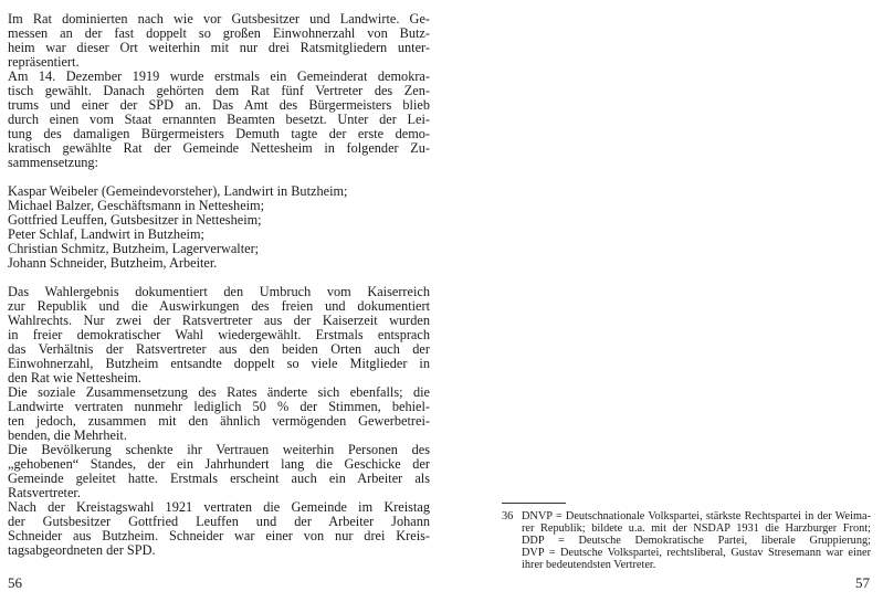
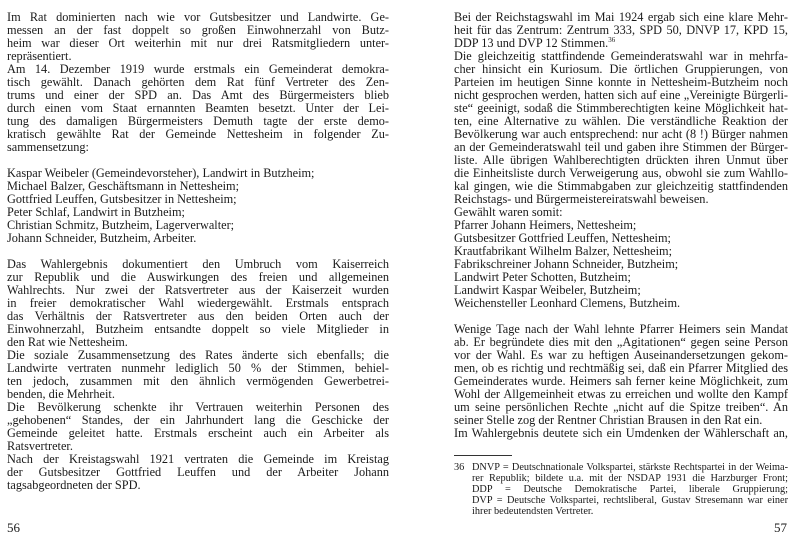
  Im Rat dominierten nach wie vor Gutsbesitzer und Landwirte. Ge-
  messen an der fast doppelt so großen Einwohnerzahl von Butz-
  heim war dieser Ort weiterhin mit nur drei Ratsmitgliedern unter-
  repräsentiert.
  Am 14. Dezember 1919 wurde erstmals ein Gemeinderat demokra-
  tisch gewählt. Danach gehörten dem Rat fünf Vertreter des Zen-
  trums und einer der SPD an. Das Amt des Bürgermeisters blieb
  durch einen vom Staat ernannten Beamten besetzt. Unter der Lei-
  tung des damaligen Bürgermeisters Demuth tagte der erste demo-
  kratisch gewählte Rat der Gemeinde Nettesheim in folgender Zu-
  sammensetzung:
  Kaspar Weibeler (Gemeindevorsteher), Landwirt in Butzheim;
  Michael Balzer, Geschäftsmann in Nettesheim;
  Gottfried Leuffen, Gutsbesitzer in Nettesheim;
  Peter Schlaf, Landwirt in Butzheim;
  Christian Schmitz, Butzheim, Lagerverwalter;
  Johann Schneider, Butzheim, Arbeiter.
  Das Wahlergebnis dokumentiert den Umbruch vom Kaiserreich
- zur Republik und die Auswirkungen des freien und dokumentiert
+ zur Republik und die Auswirkungen des freien und allgemeinen
  Wahlrechts. Nur zwei der Ratsvertreter aus der Kaiserzeit wurden
  in freier demokratischer Wahl wiedergewählt. Erstmals entsprach
  das Verhältnis der Ratsvertreter aus den beiden Orten auch der
  Einwohnerzahl, Butzheim entsandte doppelt so viele Mitglieder in
  den Rat wie Nettesheim.
  Die soziale Zusammensetzung des Rates änderte sich ebenfalls; die
  Landwirte vertraten nunmehr lediglich 50 % der Stimmen, behiel-
  ten jedoch, zusammen mit den ähnlich vermögenden Gewerbetrei-
  benden, die Mehrheit.
  Die Bevölkerung schenkte ihr Vertrauen weiterhin Personen des
  „gehobenen“ Standes, der ein Jahrhundert lang die Geschicke der
  Gemeinde geleitet hatte. Erstmals erscheint auch ein Arbeiter als
  Ratsvertreter.
  Nach der Kreistagswahl 1921 vertraten die Gemeinde im Kreistag
  der Gutsbesitzer Gottfried Leuffen und der Arbeiter Johann
- Schneider aus Butzheim. Schneider war einer von nur drei Kreis-
  tagsabgeordneten der SPD.
  56
+ Bei der Reichstagswahl im Mai 1924 ergab sich eine klare Mehr-
+ heit für das Zentrum: Zentrum 333, SPD 50, DNVP 17, KPD 15,
+ DDP 13 und DVP 12 Stimmen.36
+ Die gleichzeitig stattfindende Gemeinderatswahl war in mehrfa-
+ cher hinsicht ein Kuriosum. Die örtlichen Gruppierungen, von
+ Parteien im heutigen Sinne konnte in Nettesheim-Butzheim noch
+ nicht gesprochen werden, hatten sich auf eine „Vereinigte Bürgerli-
+ ste“ geeinigt, sodaß die Stimmberechtigten keine Möglichkeit hat-
+ ten, eine Alternative zu wählen. Die verständliche Reaktion der
+ Bevölkerung war auch entsprechend: nur acht (8 !) Bürger nahmen
+ an der Gemeinderatswahl teil und gaben ihre Stimmen der Bürger-
+ liste. Alle übrigen Wahlberechtigten drückten ihren Unmut über
+ die Einheitsliste durch Verweigerung aus, obwohl sie zum Wahllo-
+ kal gingen, wie die Stimmabgaben zur gleichzeitig stattfindenden
+ Reichstags- und Bürgermeistereiratswahl beweisen.
+ Gewählt waren somit:
+ Pfarrer Johann Heimers, Nettesheim;
+ Gutsbesitzer Gottfried Leuffen, Nettesheim;
+ Krautfabrikant Wilhelm Balzer, Nettesheim;
+ Fabrikschreiner Johann Schneider, Butzheim;
+ Landwirt Peter Schotten, Butzheim;
+ Landwirt Kaspar Weibeler, Butzheim;
+ Weichensteller Leonhard Clemens, Butzheim.
+ Wenige Tage nach der Wahl lehnte Pfarrer Heimers sein Mandat
+ ab. Er begründete dies mit den „Agitationen“ gegen seine Person
+ vor der Wahl. Es war zu heftigen Auseinandersetzungen gekom-
+ men, ob es richtig und rechtmäßig sei, daß ein Pfarrer Mitglied des
+ Gemeinderates wurde. Heimers sah ferner keine Möglichkeit, zum
+ Wohl der Allgemeinheit etwas zu erreichen und wollte den Kampf
+ um seine persönlichen Rechte „nicht auf die Spitze treiben“. An
+ seiner Stelle zog der Rentner Christian Brausen in den Rat ein.
+ Im Wahlergebnis deutete sich ein Umdenken der Wählerschaft an,
  36
  DNVP = Deutschnationale Volkspartei, stärkste Rechtspartei in der Weima-
  rer Republik; bildete u.a. mit der NSDAP 1931 die Harzburger Front;
  DDP = Deutsche Demokratische Partei, liberale Gruppierung;
  DVP = Deutsche Volkspartei, rechtsliberal, Gustav Stresemann war einer
  ihrer bedeutendsten Vertreter.
  57
